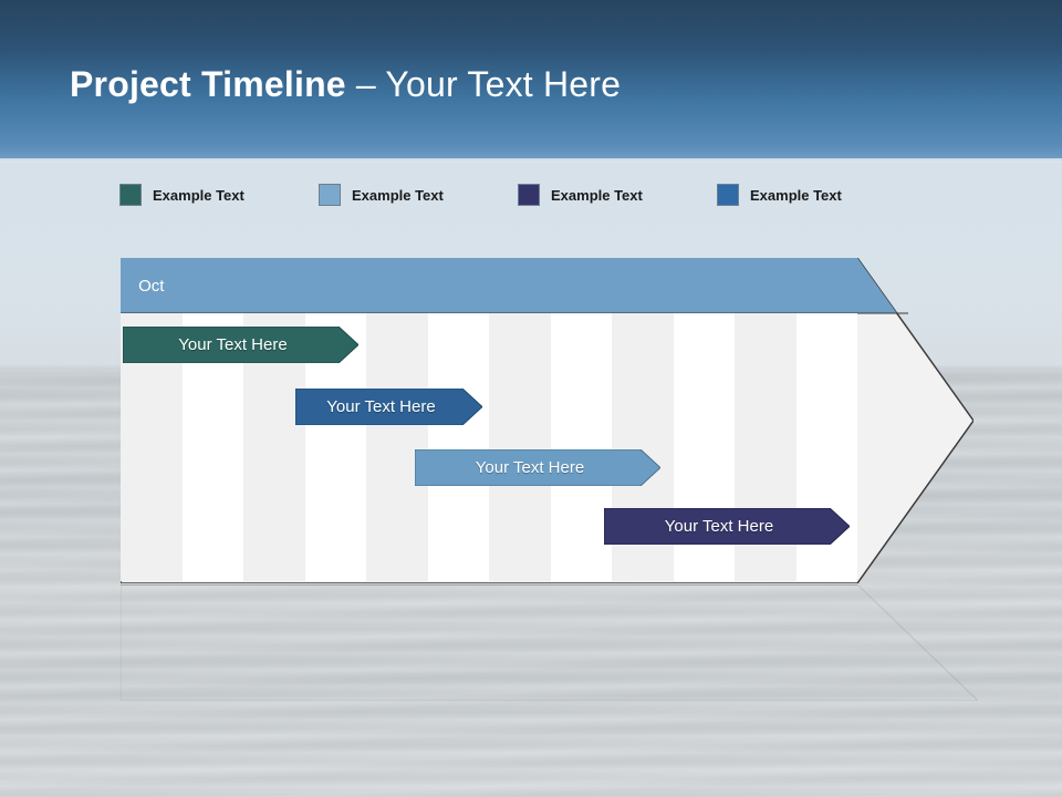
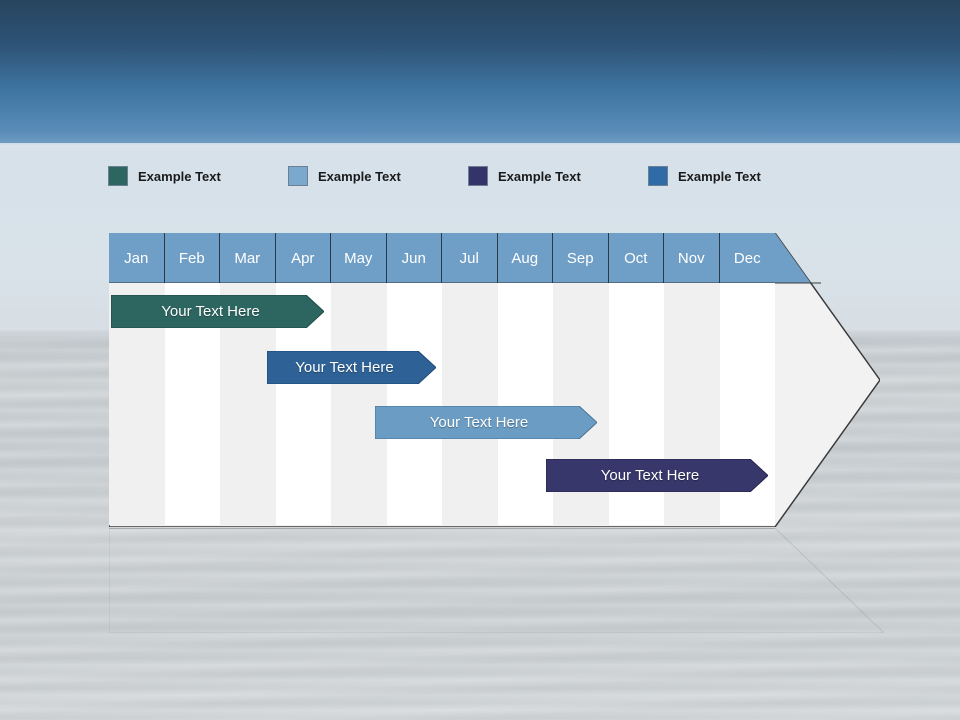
- Project Timeline – Your Text Here
  Example Text
  Example Text
  Example Text
  Example Text
+ Jan
+ Feb
+ Mar
+ Apr
+ May
+ Jun
+ Jul
+ Aug
+ Sep
  Oct
+ Nov
+ Dec
  Your Text Here
  Your Text Here
  Your Text Here
  Your Text Here
